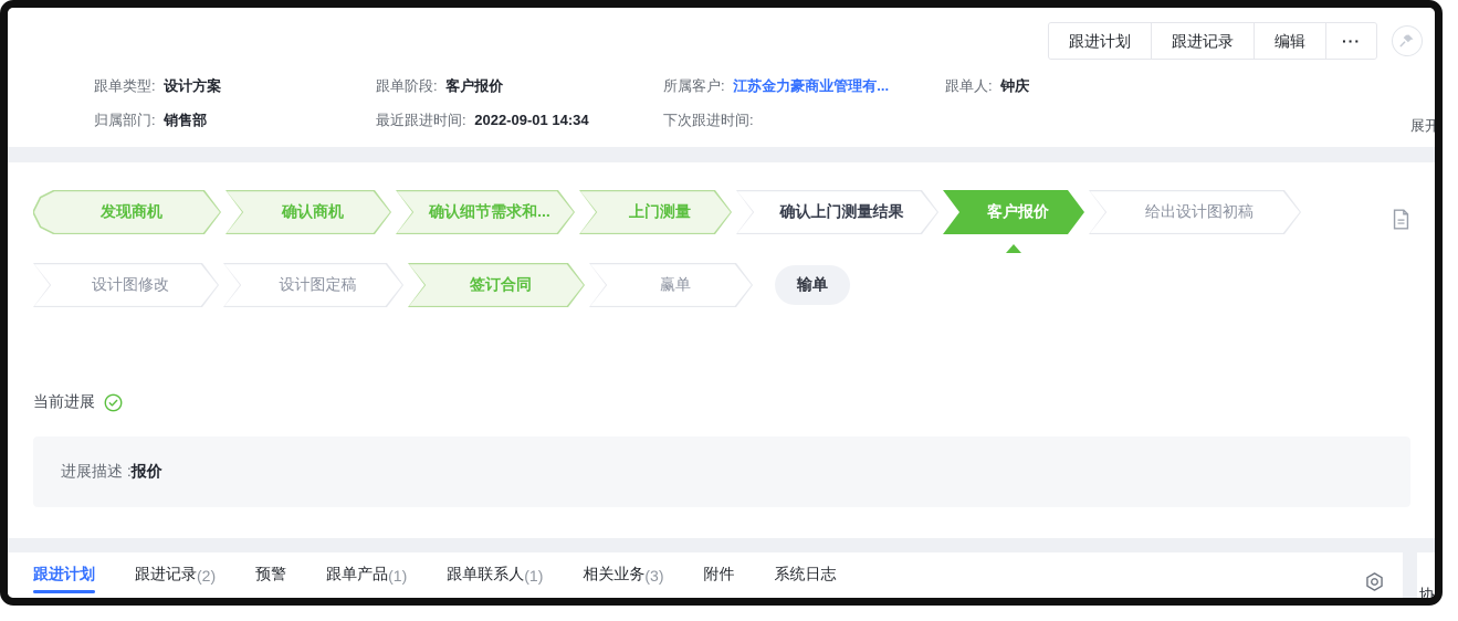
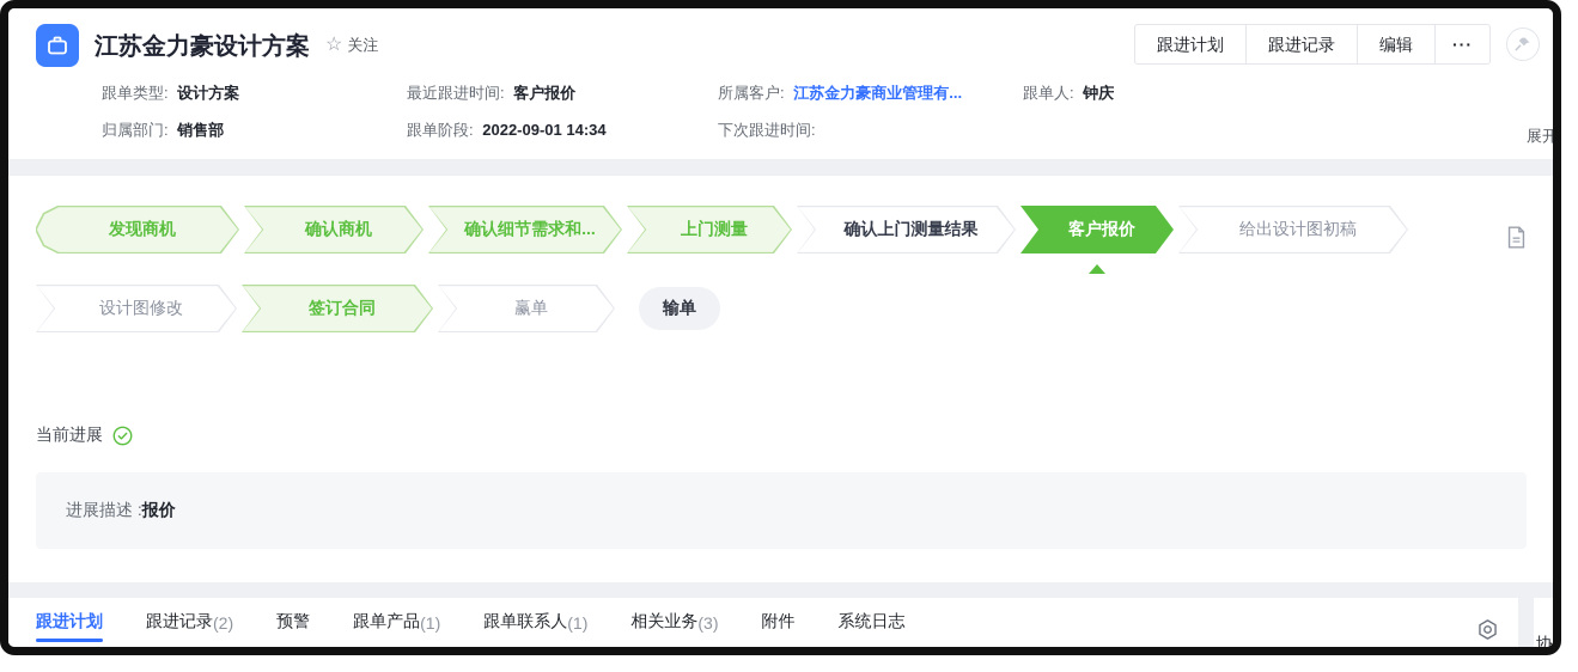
+ 江苏金力豪设计方案
+ ☆
+ 关注
  跟进计划
  跟进记录
  编辑
  ···
  跟单类型: 设计方案
- 跟单阶段: 客户报价
+ 最近跟进时间: 客户报价
  所属客户: 江苏金力豪商业管理有...
  跟单人: 钟庆
  归属部门: 销售部
- 最近跟进时间: 2022-09-01 14:34
+ 跟单阶段: 2022-09-01 14:34
  下次跟进时间:
  展开
  发现商机
  确认商机
  确认细节需求和...
  上门测量
  确认上门测量结果
  客户报价
  给出设计图初稿
  设计图修改
- 设计图定稿
  签订合同
  赢单
  输单
  当前进展
  进展描述 :
  报价
  跟进计划
  跟进记录
  (2)
  预警
  跟单产品
  (1)
  跟单联系人
  (1)
  相关业务
  (3)
  附件
  系统日志
  协
